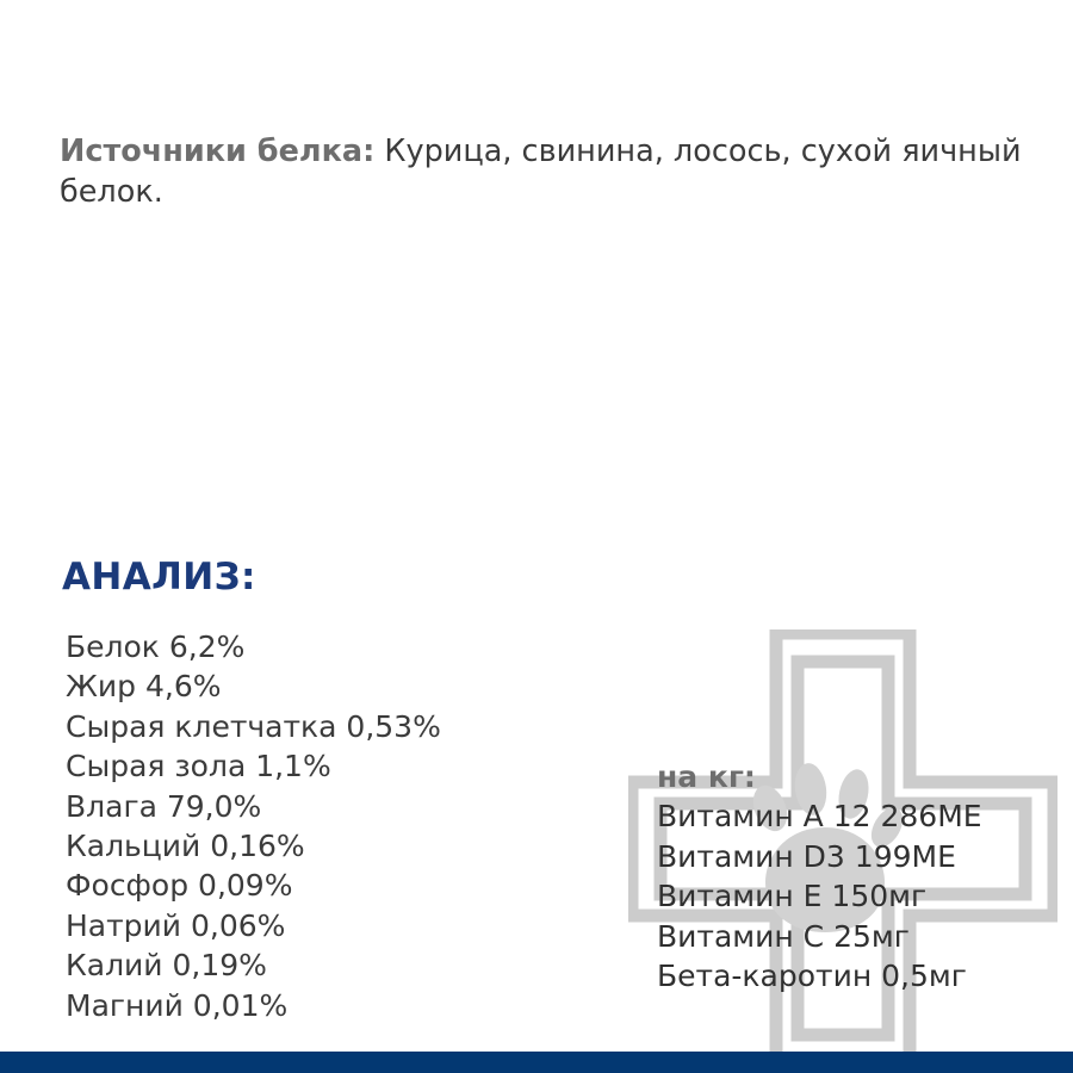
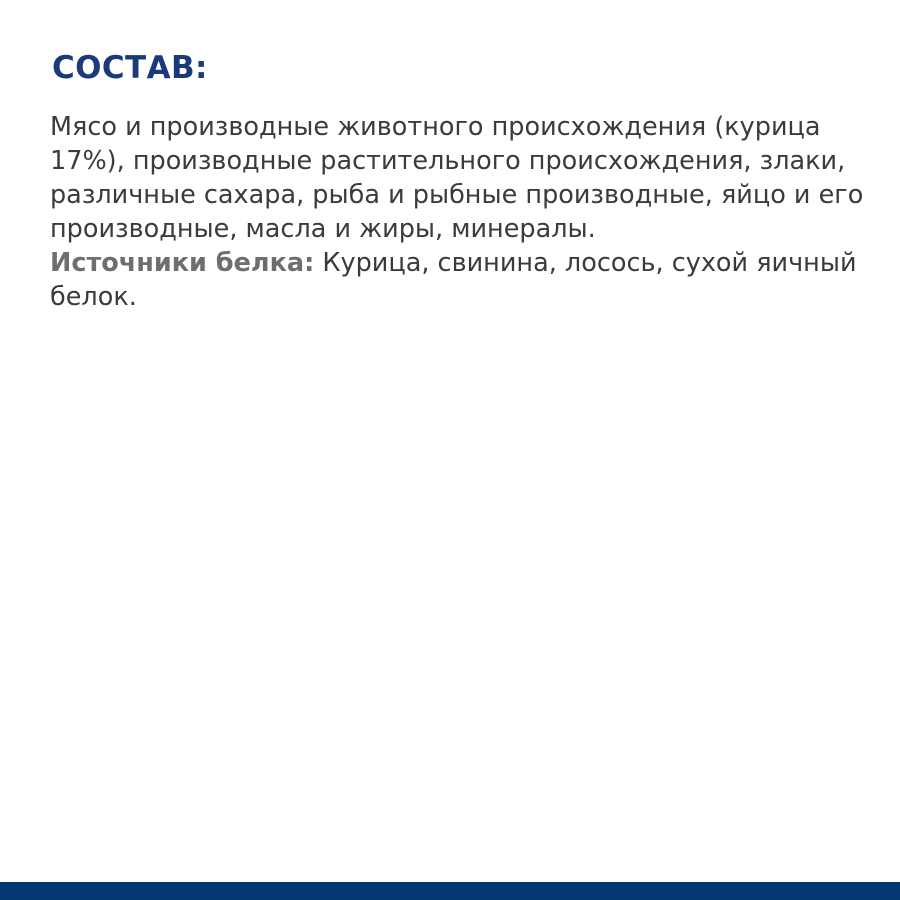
+ СОСТАВ:
+ Мясо и производные животного происхождения (курица 17%), производные растительного происхождения, злаки, различные сахара, рыба и рыбные производные, яйцо и его производные, масла и жиры, минералы.
  Источники белка: Курица, свинина, лосось, сухой яичный белок.
- АНАЛИЗ:
- Белок 6,2%
- Жир 4,6%
- Сырая клетчатка 0,53%
- Сырая зола 1,1%
- Влага 79,0%
- Кальций 0,16%
- Фосфор 0,09%
- Натрий 0,06%
- Калий 0,19%
- Магний 0,01%
- на кг:
- Витамин А 12 286МЕ
- Витамин D3 199МЕ
- Витамин Е 150мг
- Витамин С 25мг
- Бета-каротин 0,5мг
